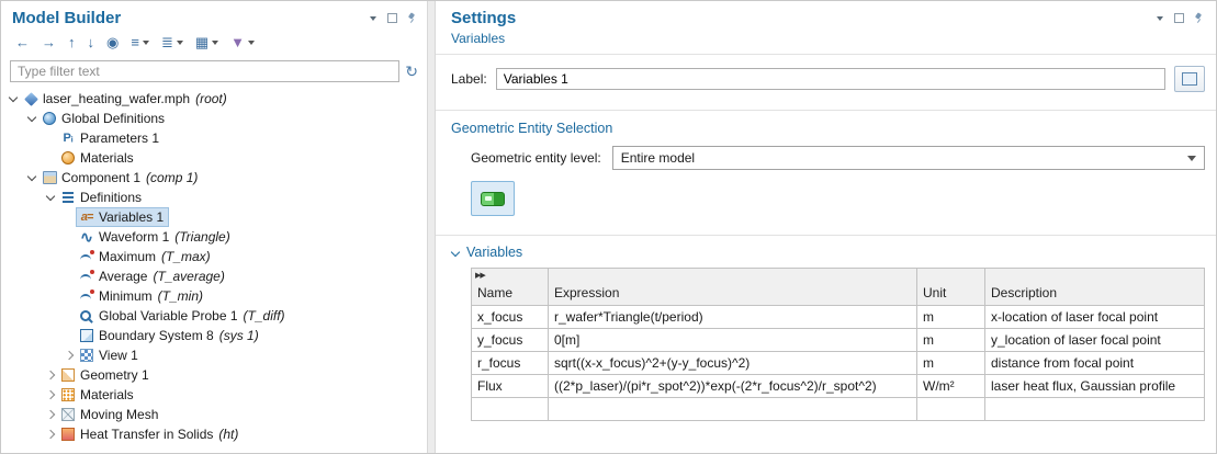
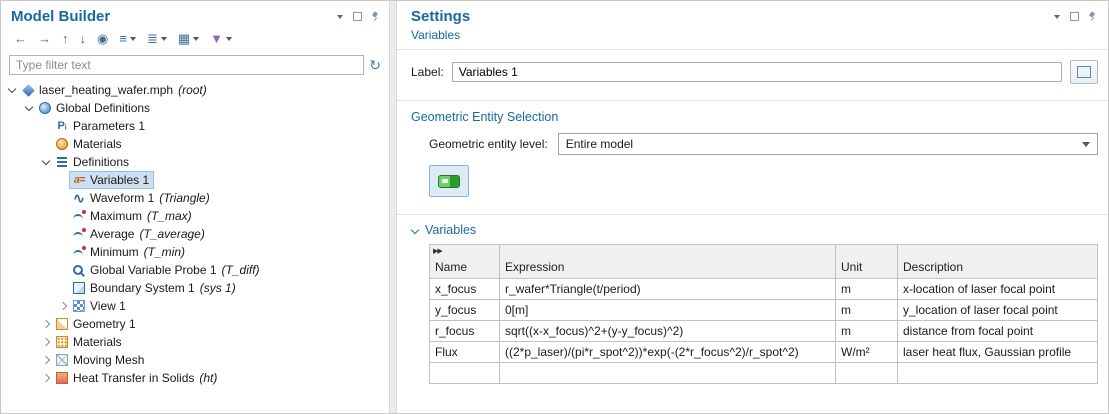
  Model Builder
  ←
  →
  ↑
  ↓
  ◉
  ≡
  ≣
  ▦
  ▼
  Type filter text
  ↻
  laser_heating_wafer.mph
  (root)
  Global Definitions
  Parameters 1
  Materials
- Component 1
- (comp 1)
  Definitions
  Variables 1
  Waveform 1
  (Triangle)
  Maximum
  (T_max)
  Average
  (T_average)
  Minimum
  (T_min)
  Global Variable Probe 1
  (T_diff)
- Boundary System 8
+ Boundary System 1
  (sys 1)
  View 1
  Geometry 1
  Materials
  Moving Mesh
  Heat Transfer in Solids
  (ht)
  Settings
  Variables
  Label:
  Variables 1
  Geometric Entity Selection
  Geometric entity level:
  Entire model
  Variables
  Name	Expression	Unit	Description
  x_focus	r_wafer*Triangle(t/period)	m	x-location of laser focal point
  y_focus	0[m]	m	y_location of laser focal point
  r_focus	sqrt((x-x_focus)^2+(y-y_focus)^2)	m	distance from focal point
  Flux	((2*p_laser)/(pi*r_spot^2))*exp(-(2*r_focus^2)/r_spot^2)	W/m²	laser heat flux, Gaussian profile
